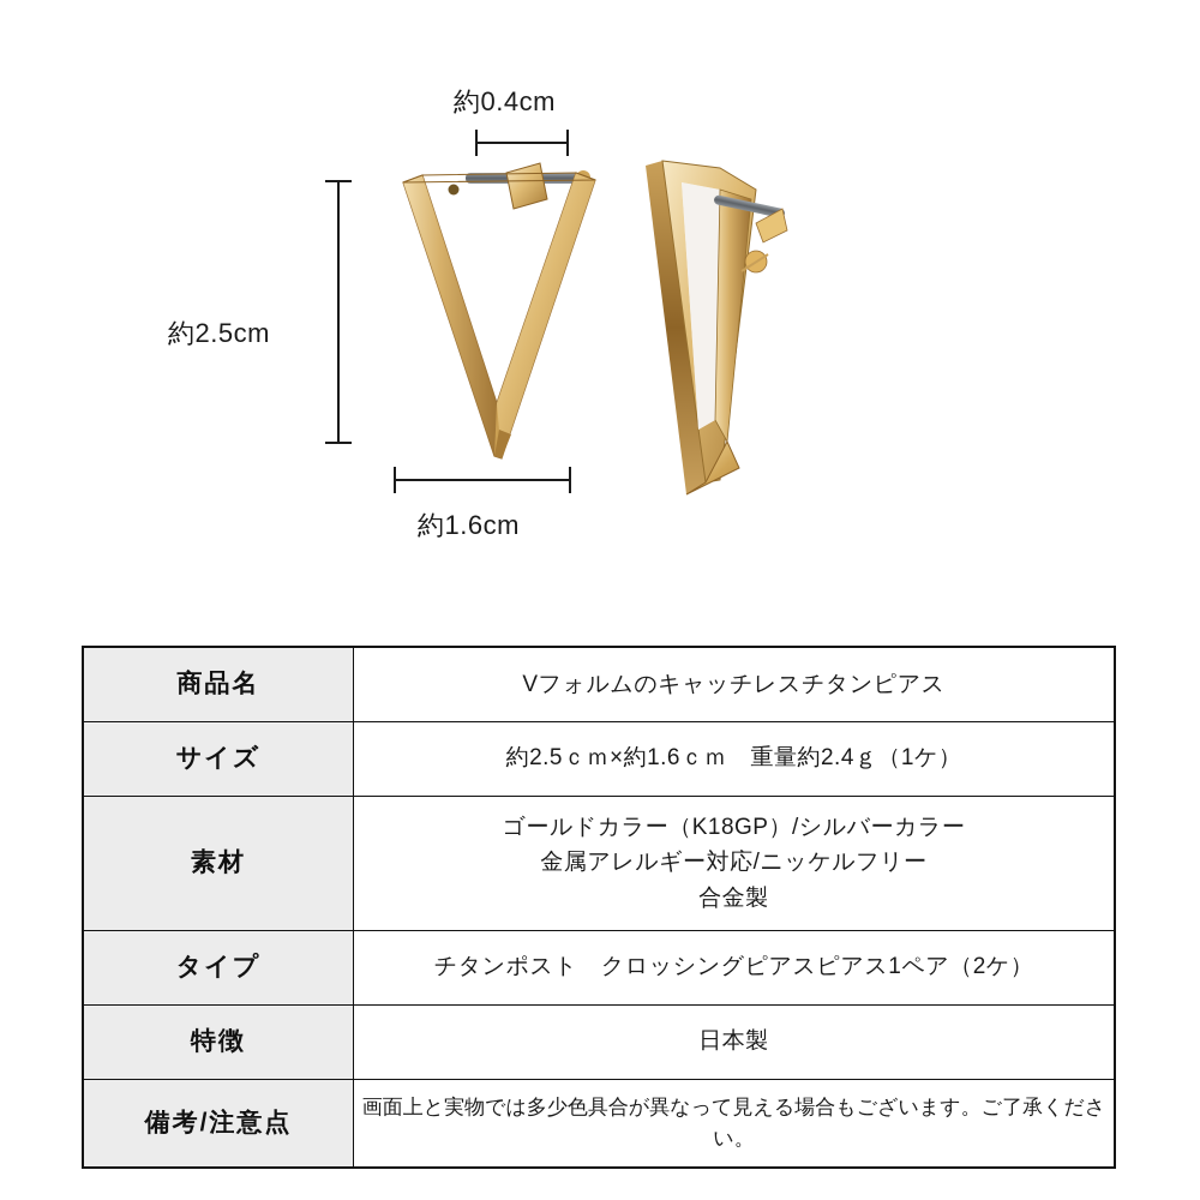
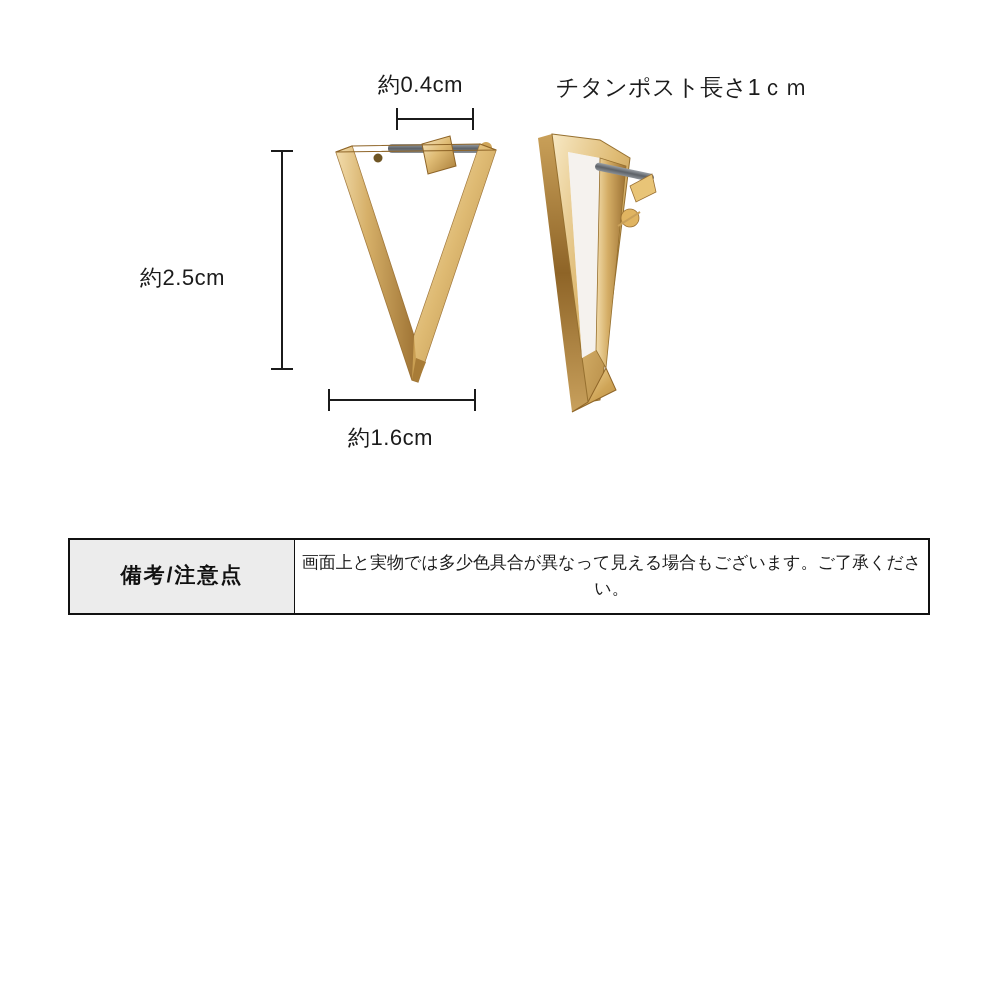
  約0.4cm
+ チタンポスト長さ1ｃｍ
  約2.5cm
  約1.6cm
- 商品名	Vフォルムのキャッチレスチタンピアス
- サイズ	約2.5ｃｍ×約1.6ｃｍ 重量約2.4ｇ（1ケ）
- 素材	ゴールドカラー（K18GP）/シルバーカラー金属アレルギー対応/ニッケルフリー合金製
- タイプ	チタンポスト クロッシングピアスピアス1ペア（2ケ）
- 特徴	日本製
  備考/注意点	画面上と実物では多少色具合が異なって見える場合もございます。ご了承ください。
